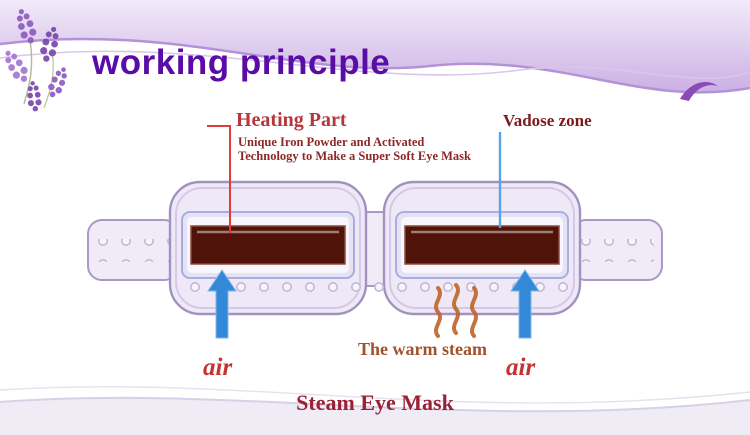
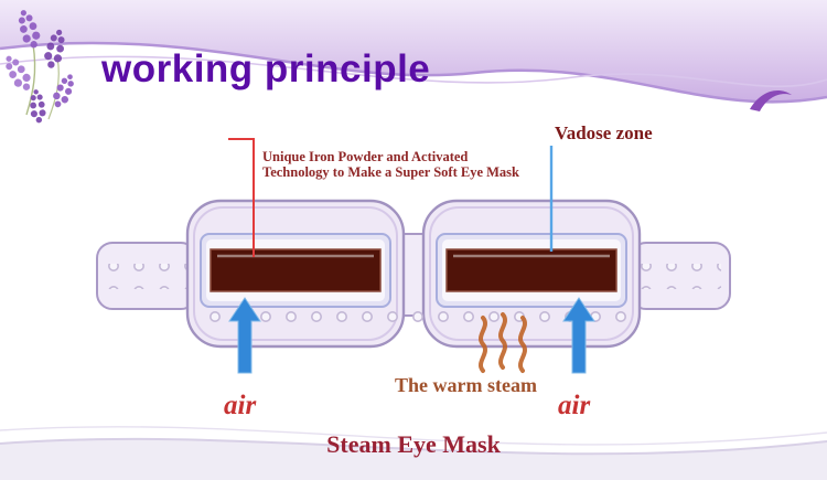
  working principle
- Heating Part
  Unique Iron Powder and Activated
  Technology to Make a Super Soft Eye Mask
  Vadose zone
  The warm steam
  air
  air
  Steam Eye Mask
